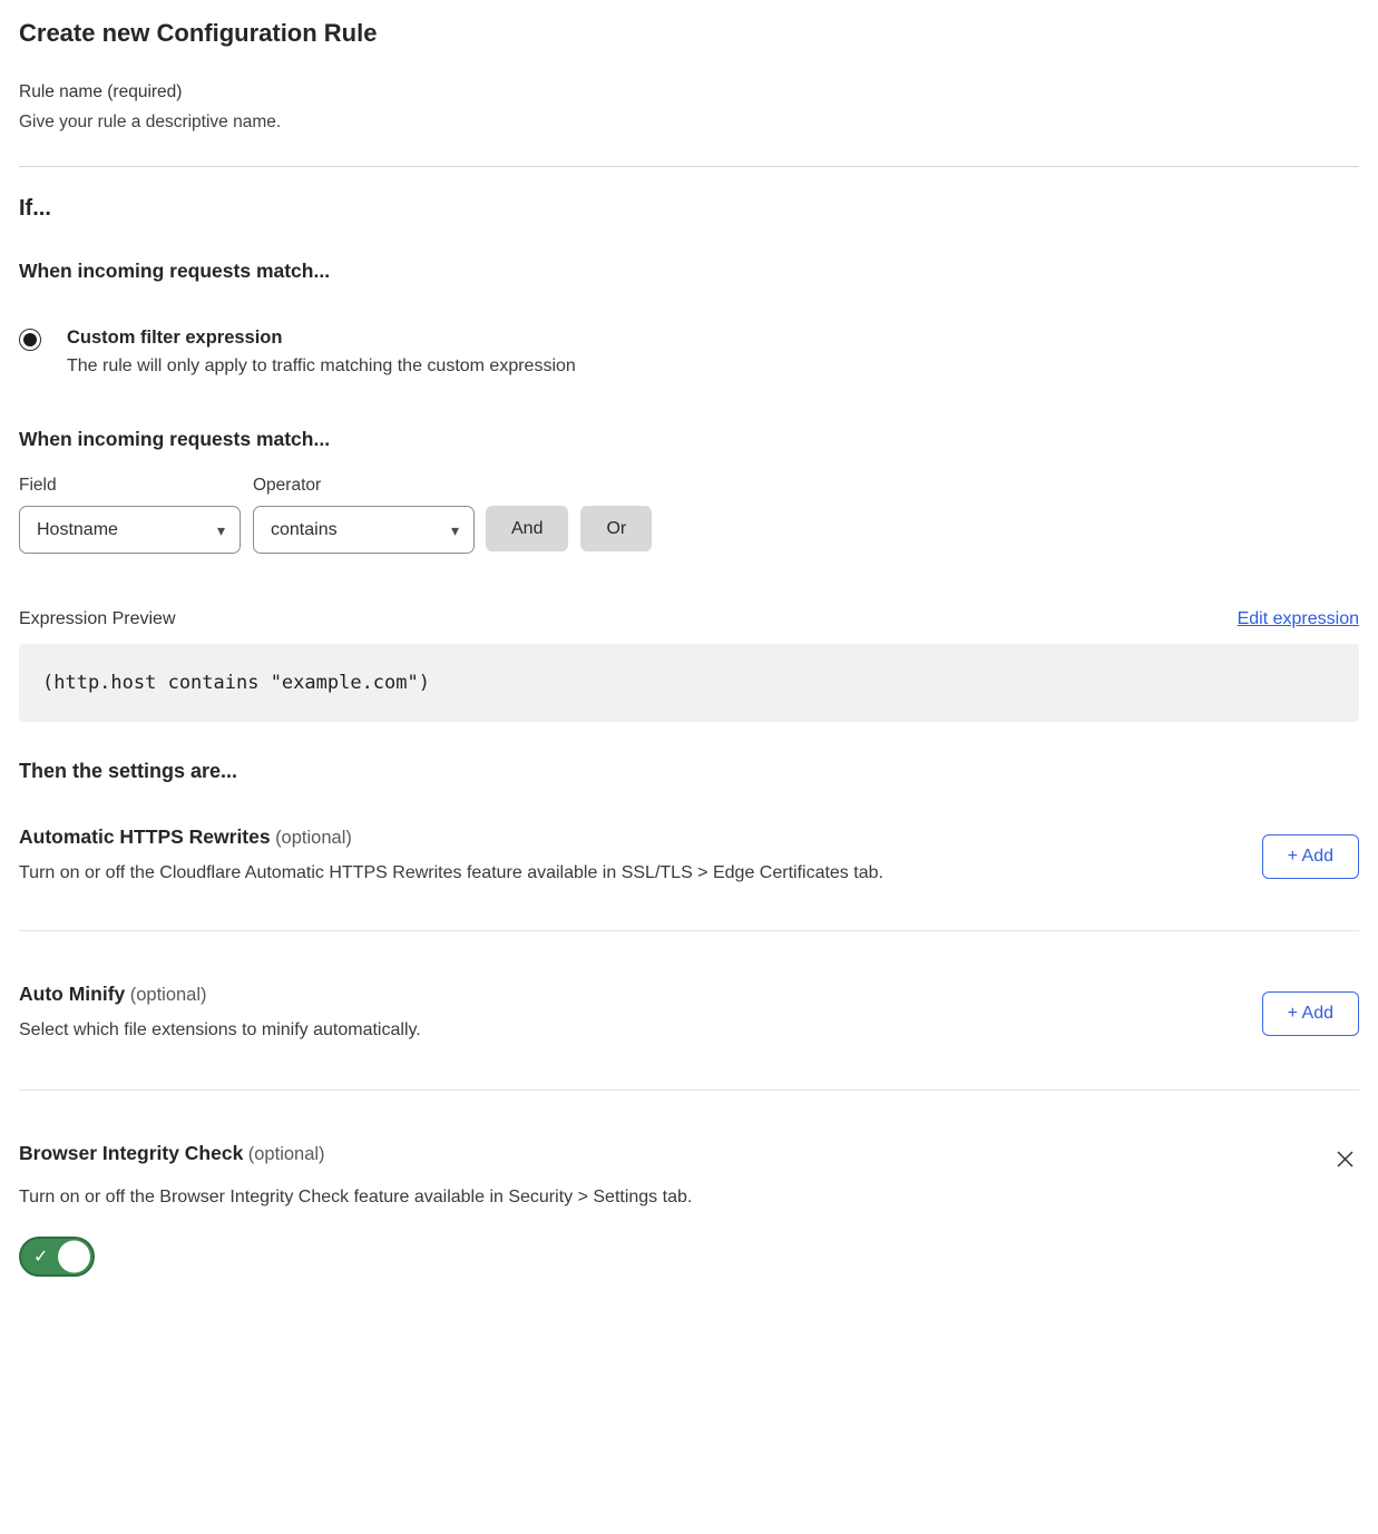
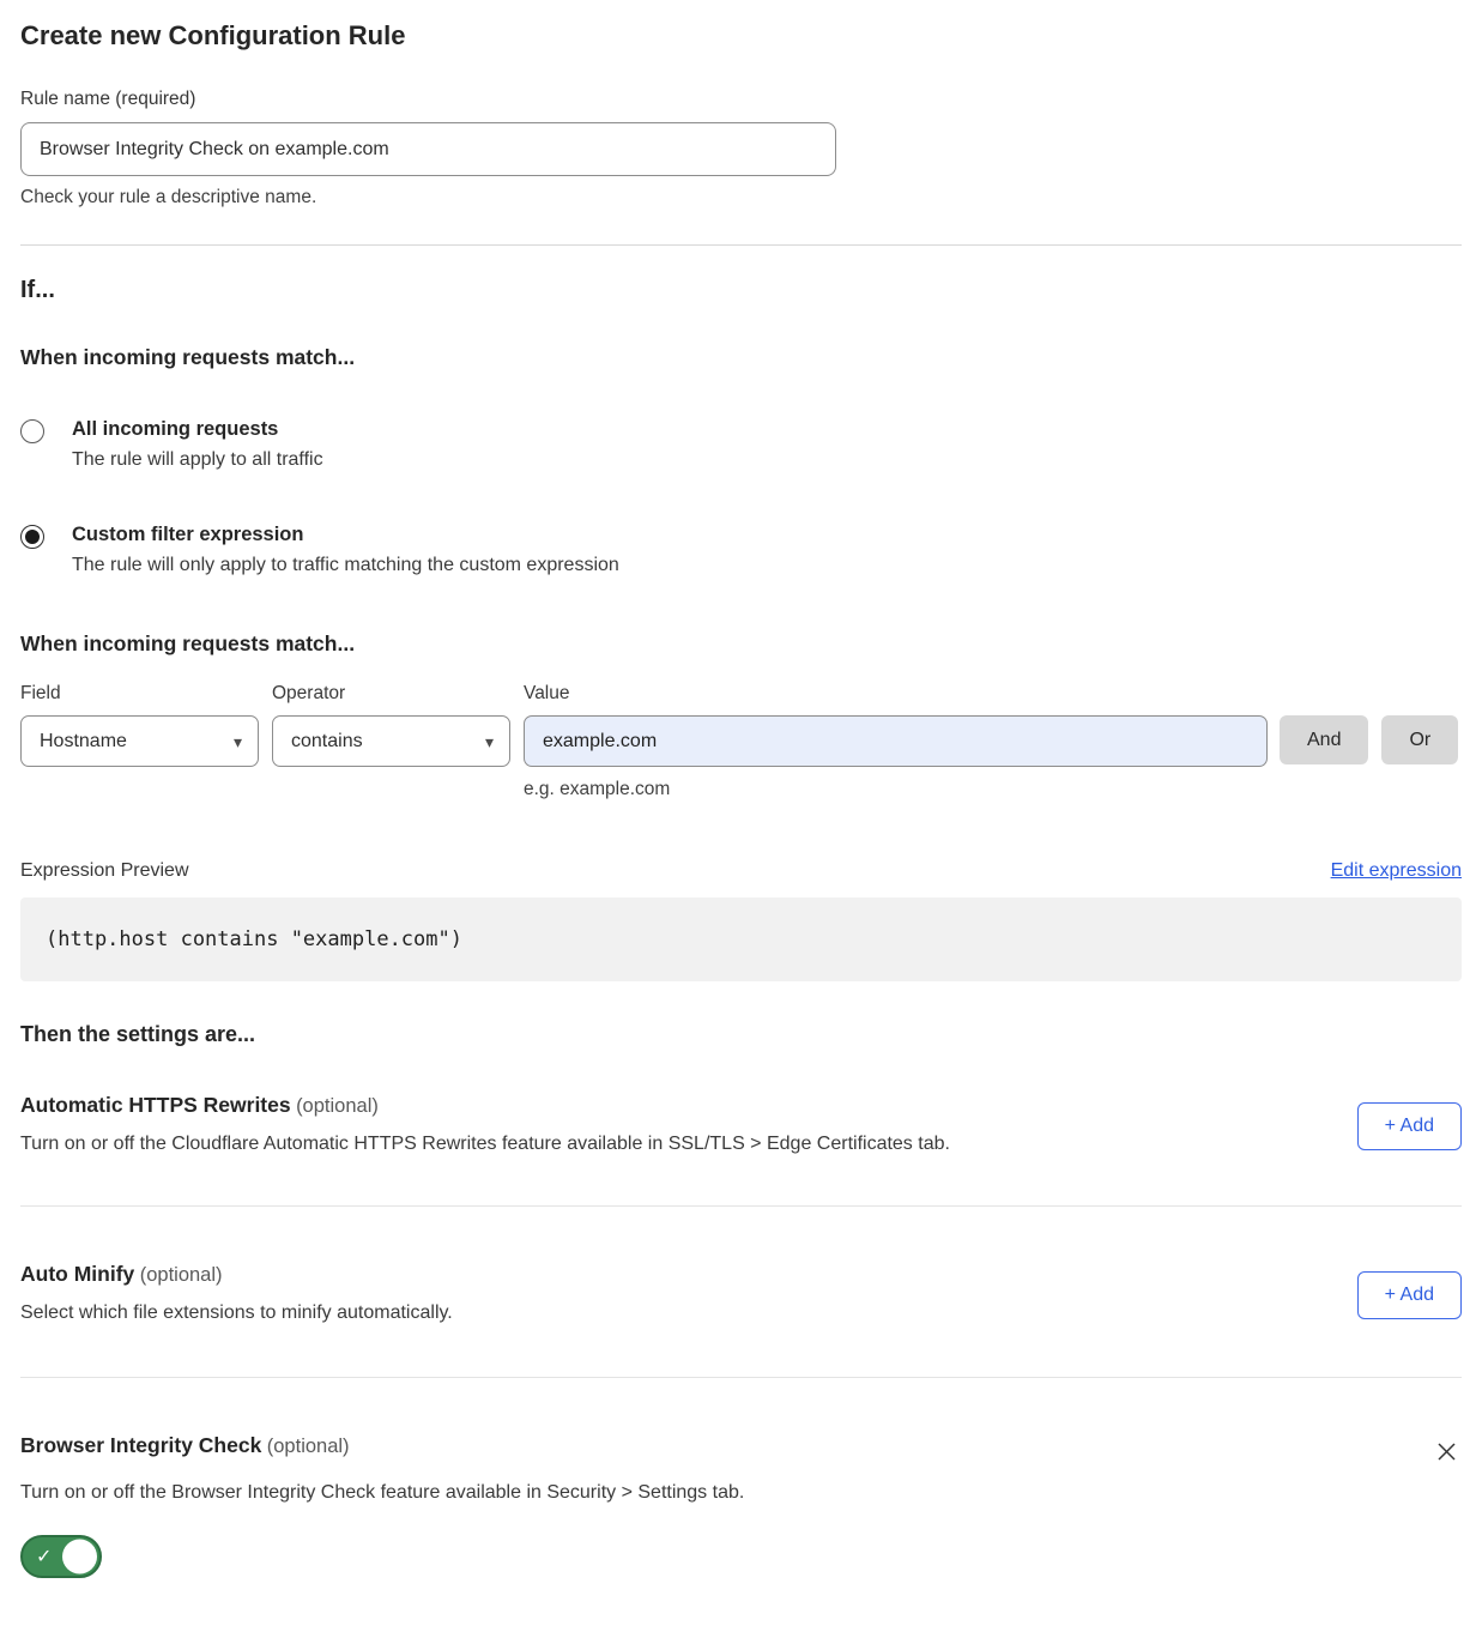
  Create new Configuration Rule
  Rule name (required)
+ Browser Integrity Check on example.com
- Give your rule a descriptive name.
+ Check your rule a descriptive name.
  If...
  When incoming requests match...
+ All incoming requests
+ The rule will apply to all traffic
  Custom filter expression
  The rule will only apply to traffic matching the custom expression
  When incoming requests match...
  Field
  Hostname
  ▾
  Operator
  contains
  ▾
+ Value
+ example.com
+ e.g. example.com
  And
  Or
  Expression Preview
  Edit expression
  (http.host contains "example.com")
  Then the settings are...
  Automatic HTTPS Rewrites (optional)
  Turn on or off the Cloudflare Automatic HTTPS Rewrites feature available in SSL/TLS > Edge Certificates tab.
  + Add
  Auto Minify (optional)
  Select which file extensions to minify automatically.
  + Add
  Browser Integrity Check (optional)
  Turn on or off the Browser Integrity Check feature available in Security > Settings tab.
  ✓
